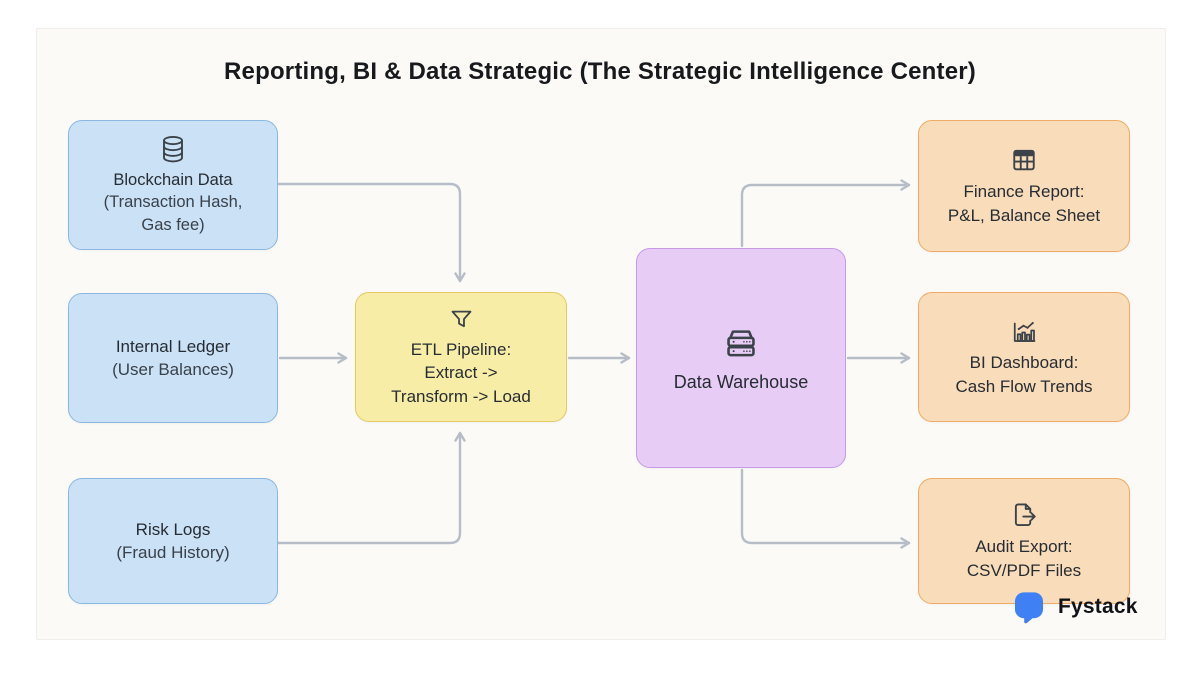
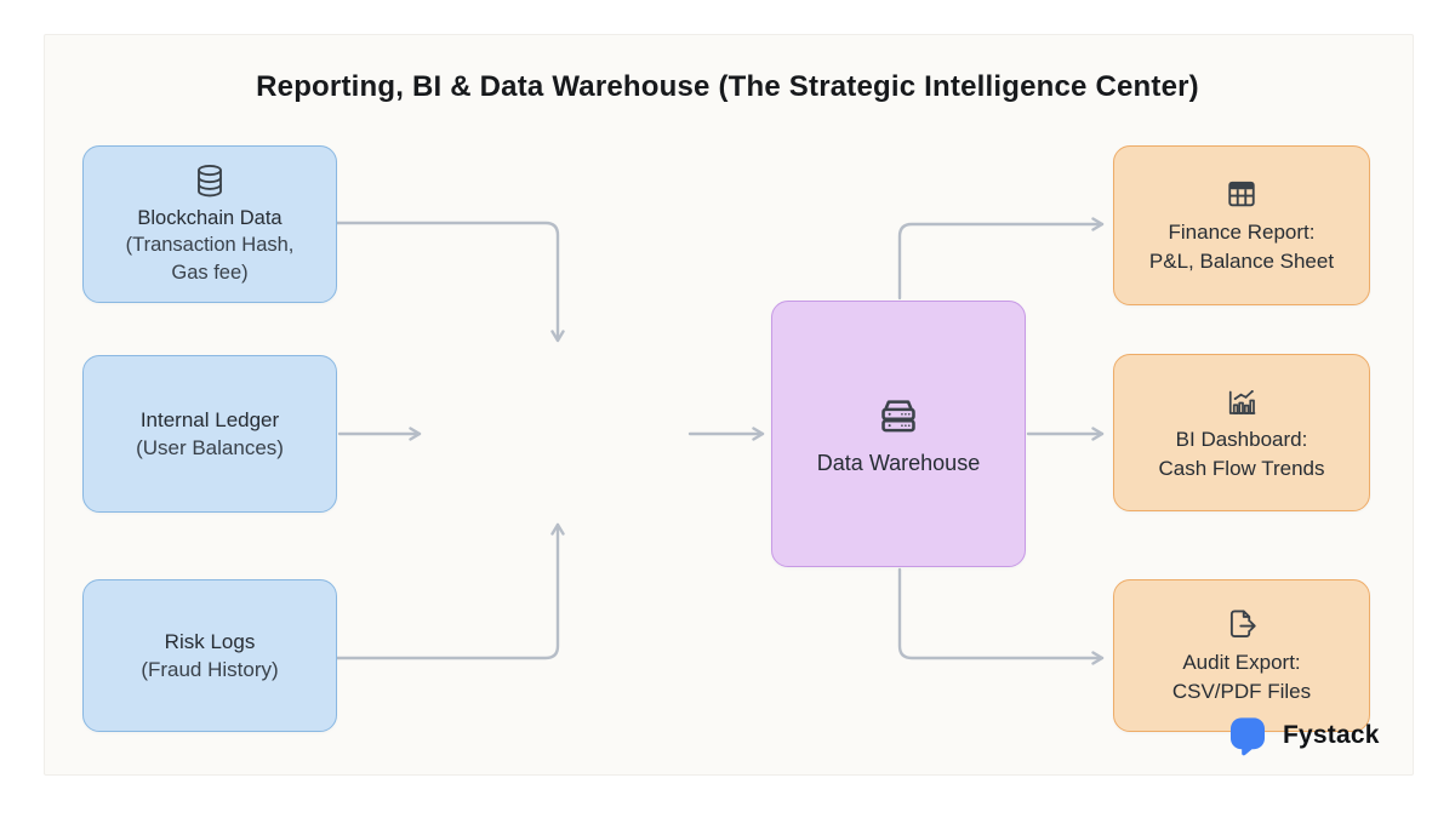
- Reporting, BI & Data Strategic (The Strategic Intelligence Center)
+ Reporting, BI & Data Warehouse (The Strategic Intelligence Center)
  Blockchain Data
  (Transaction Hash,
  Gas fee)
  Internal Ledger
  (User Balances)
  Risk Logs
  (Fraud History)
- ETL Pipeline:
- Extract ->
- Transform -> Load
  Data Warehouse
  Finance Report:
  P&L, Balance Sheet
  BI Dashboard:
  Cash Flow Trends
  Audit Export:
  CSV/PDF Files
  Fystack
